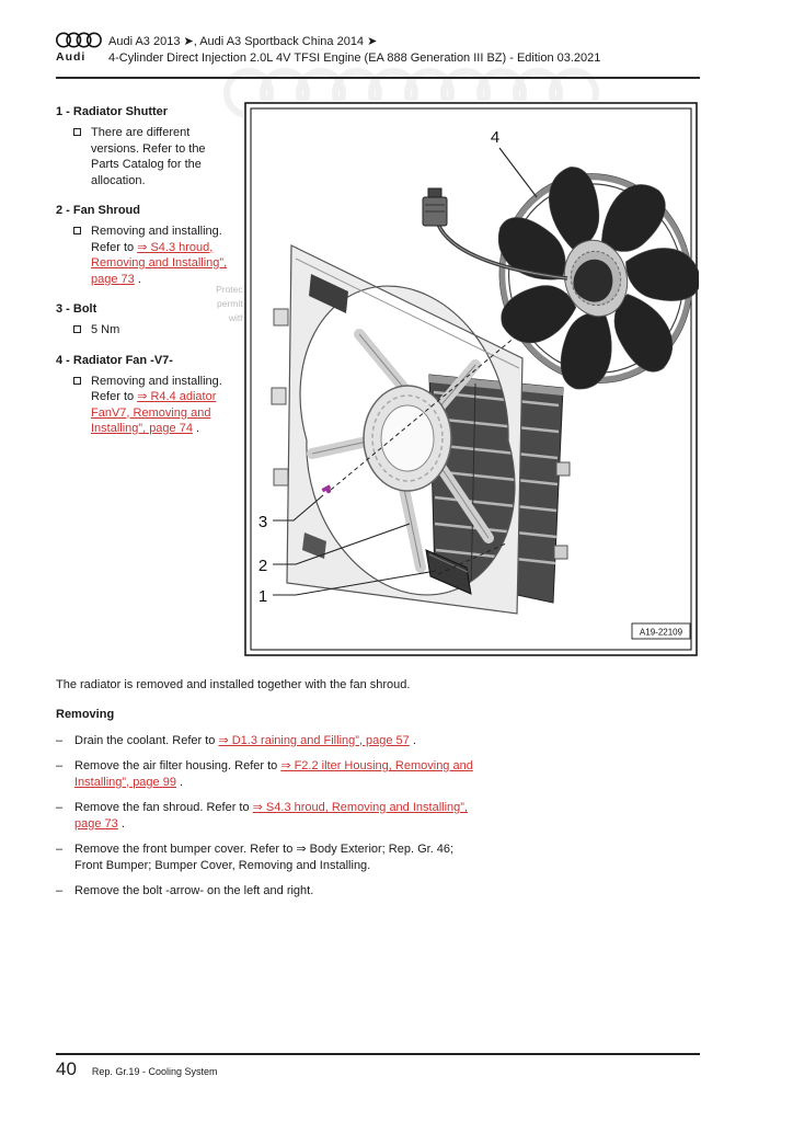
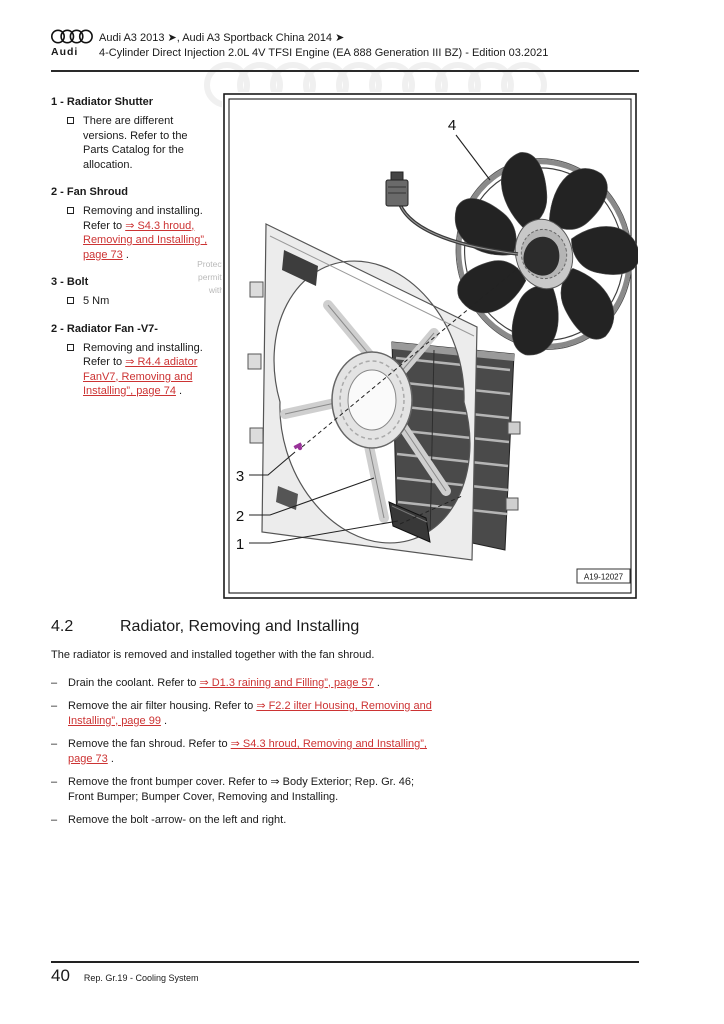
  Protec
  permit
  with
  Audi
  Audi A3 2013 ➤, Audi A3 Sportback China 2014 ➤
  4-Cylinder Direct Injection 2.0L 4V TFSI Engine (EA 888 Generation III BZ) - Edition 03.2021
  1 - Radiator Shutter
  There are different versions. Refer to the Parts Catalog for the allocation.
  2 - Fan Shroud
  Removing and installing. Refer to ⇒ S4.3 hroud, Removing and Installing”, page 73 .
  3 - Bolt
  5 Nm
- 4 - Radiator Fan -V7-
+ 2 - Radiator Fan -V7-
  Removing and installing. Refer to ⇒ R4.4 adiator FanV7, Removing and Installing”, page 74 .
  4
  3
  2
  1
- A19-22109
+ A19-12027
+ 4.2
+ Radiator, Removing and Installing
  The radiator is removed and installed together with the fan shroud.
- Removing
  –
  Drain the coolant. Refer to ⇒ D1.3 raining and Filling”, page 57 .
  –
  Remove the air filter housing. Refer to ⇒ F2.2 ilter Housing, Removing and Installing”, page 99 .
  –
  Remove the fan shroud. Refer to ⇒ S4.3 hroud, Removing and Installing”, page 73 .
  –
  Remove the front bumper cover. Refer to ⇒ Body Exterior; Rep. Gr. 46; Front Bumper; Bumper Cover, Removing and Installing.
  –
  Remove the bolt -arrow- on the left and right.
  40
  Rep. Gr.19 - Cooling System
